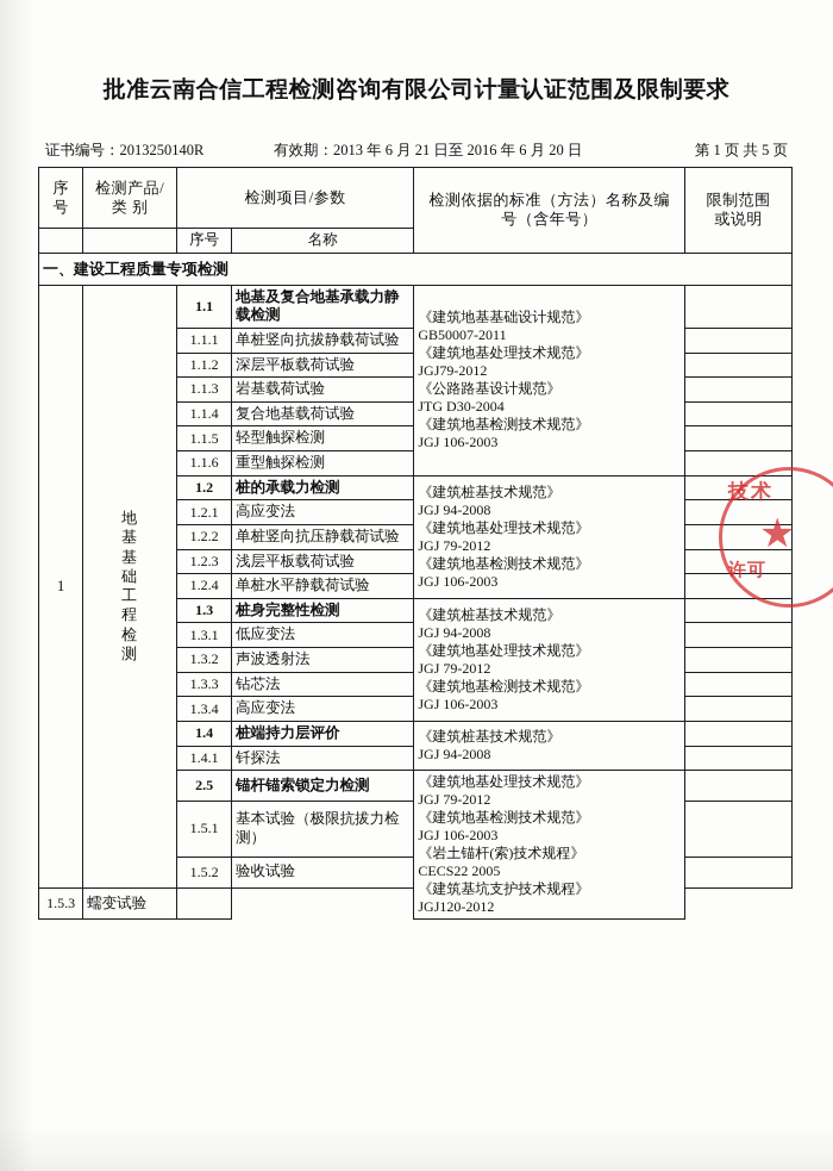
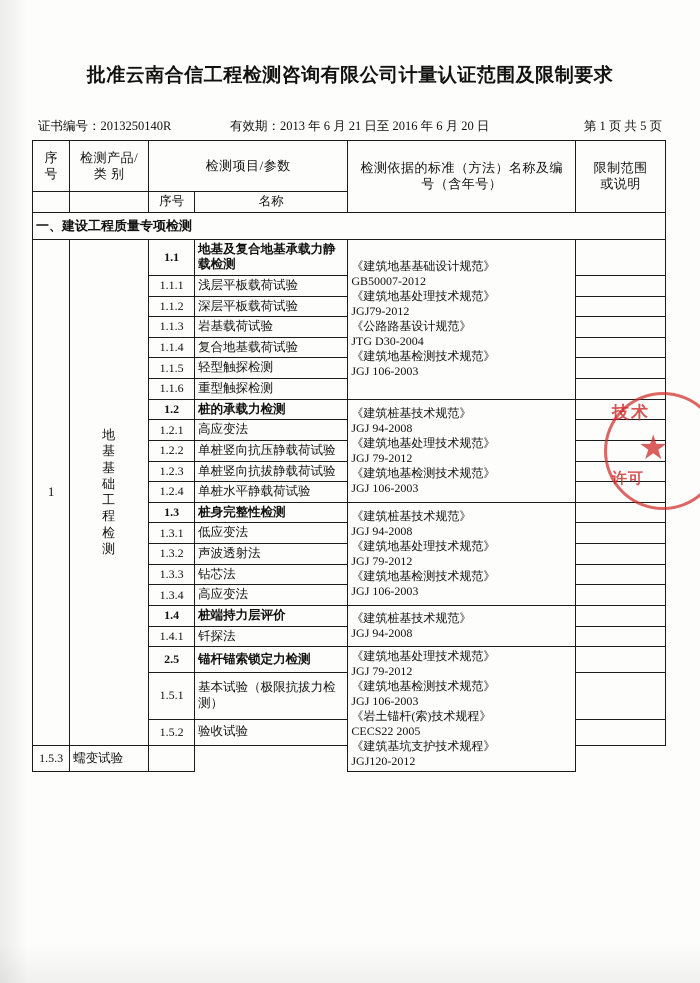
  批准云南合信工程检测咨询有限公司计量认证范围及限制要求
  证书编号：2013250140R
  有效期：2013 年 6 月 21 日至 2016 年 6 月 20 日
  第 1 页 共 5 页
  序 号	检测产品/ 类 别	检测项目/参数	检测依据的标准（方法）名称及编 号（含年号）	限制范围 或说明
  		序号	名称
  一、建设工程质量专项检测
- 1	地 基 基 础 工 程 检 测	1.1	地基及复合地基承载力静载检测	《建筑地基基础设计规范》 GB50007-2011 《建筑地基处理技术规范》 JGJ79-2012 《公路路基设计规范》 JTG D30-2004 《建筑地基检测技术规范》 JGJ 106-2003
+ 1	地 基 基 础 工 程 检 测	1.1	地基及复合地基承载力静载检测	《建筑地基基础设计规范》 GB50007-2012 《建筑地基处理技术规范》 JGJ79-2012 《公路路基设计规范》 JTG D30-2004 《建筑地基检测技术规范》 JGJ 106-2003
- 1.1.1	单桩竖向抗拔静载荷试验
+ 1.1.1	浅层平板载荷试验
  1.1.2	深层平板载荷试验
  1.1.3	岩基载荷试验
  1.1.4	复合地基载荷试验
  1.1.5	轻型触探检测
  1.1.6	重型触探检测
  1.2	桩的承载力检测	《建筑桩基技术规范》 JGJ 94-2008 《建筑地基处理技术规范》 JGJ 79-2012 《建筑地基检测技术规范》 JGJ 106-2003
  1.2.1	高应变法
  1.2.2	单桩竖向抗压静载荷试验
- 1.2.3	浅层平板载荷试验
+ 1.2.3	单桩竖向抗拔静载荷试验
  1.2.4	单桩水平静载荷试验
  1.3	桩身完整性检测	《建筑桩基技术规范》 JGJ 94-2008 《建筑地基处理技术规范》 JGJ 79-2012 《建筑地基检测技术规范》 JGJ 106-2003
  1.3.1	低应变法
  1.3.2	声波透射法
  1.3.3	钻芯法
  1.3.4	高应变法
  1.4	桩端持力层评价	《建筑桩基技术规范》 JGJ 94-2008
  1.4.1	钎探法
  2.5	锚杆锚索锁定力检测	《建筑地基处理技术规范》 JGJ 79-2012 《建筑地基检测技术规范》 JGJ 106-2003 《岩土锚杆(索)技术规程》 CECS22 2005 《建筑基坑支护技术规程》 JGJ120-2012
  1.5.1	基本试验（极限抗拔力检测）
  1.5.2	验收试验
  1.5.3	蠕变试验
  ★
  技术
  许可
